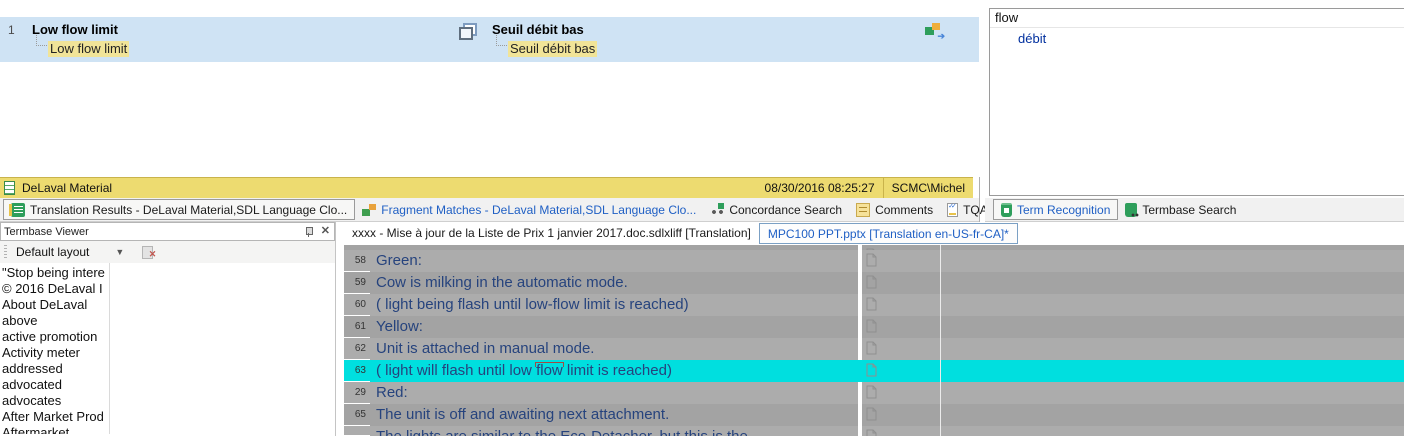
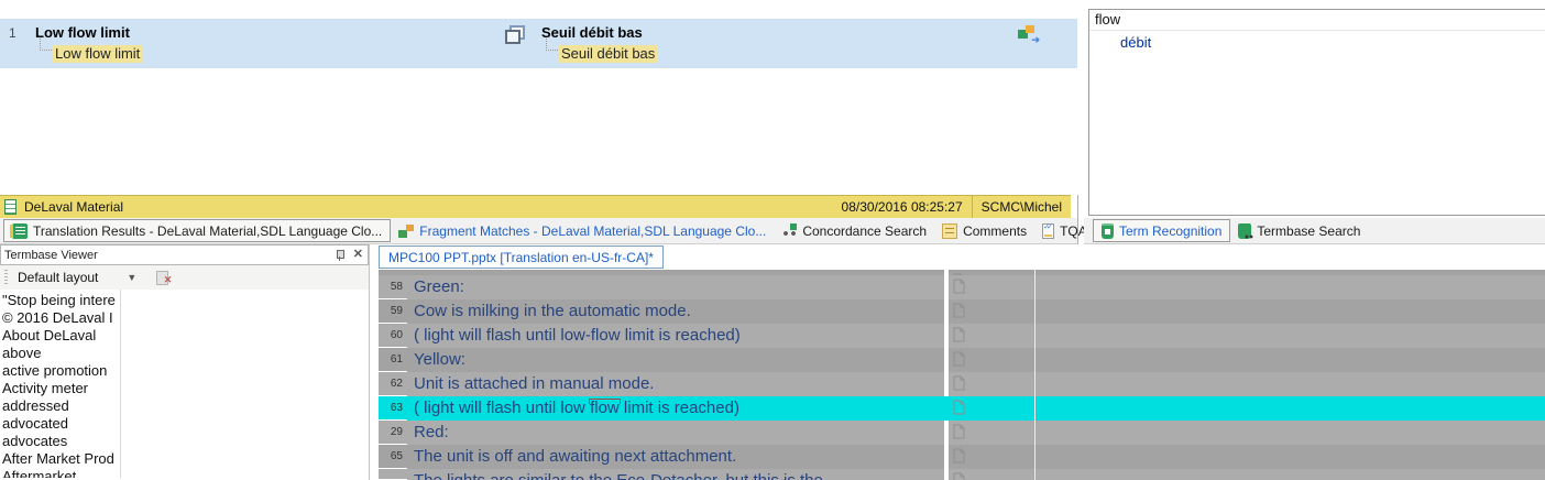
  1
  Low flow limit
  Low flow limit
  Seuil débit bas
  Seuil débit bas
  ➔
  flow
  débit
  DeLaval Material
  08/30/2016 08:25:27
  SCMC\Michel
  Translation Results - DeLaval Material,SDL Language Clo...
  Fragment Matches - DeLaval Material,SDL Language Clo...
  Concordance Search
  Comments
  TQA
  Term Recognition
  Termbase Search
  Termbase Viewer
  ✕
  Default layout
  ▼
  "Stop being intere
  © 2016 DeLaval I
  About DeLaval
  above
  active promotion
  Activity meter
  addressed
  advocated
  advocates
  After Market Prod
  Aftermarket
- xxxx - Mise à jour de la Liste de Prix 1 janvier 2017.doc.sdlxliff [Translation]
  MPC100 PPT.pptx [Translation en-US-fr-CA]*
  58
  Green:
  59
  Cow is milking in the automatic mode.
  60
- ( light being flash until low-flow limit is reached)
+ ( light will flash until low-flow limit is reached)
  61
  Yellow:
  62
  Unit is attached in manual mode.
  63
  ( light will flash until low flow limit is reached)
  29
  Red:
  65
  The unit is off and awaiting next attachment.
